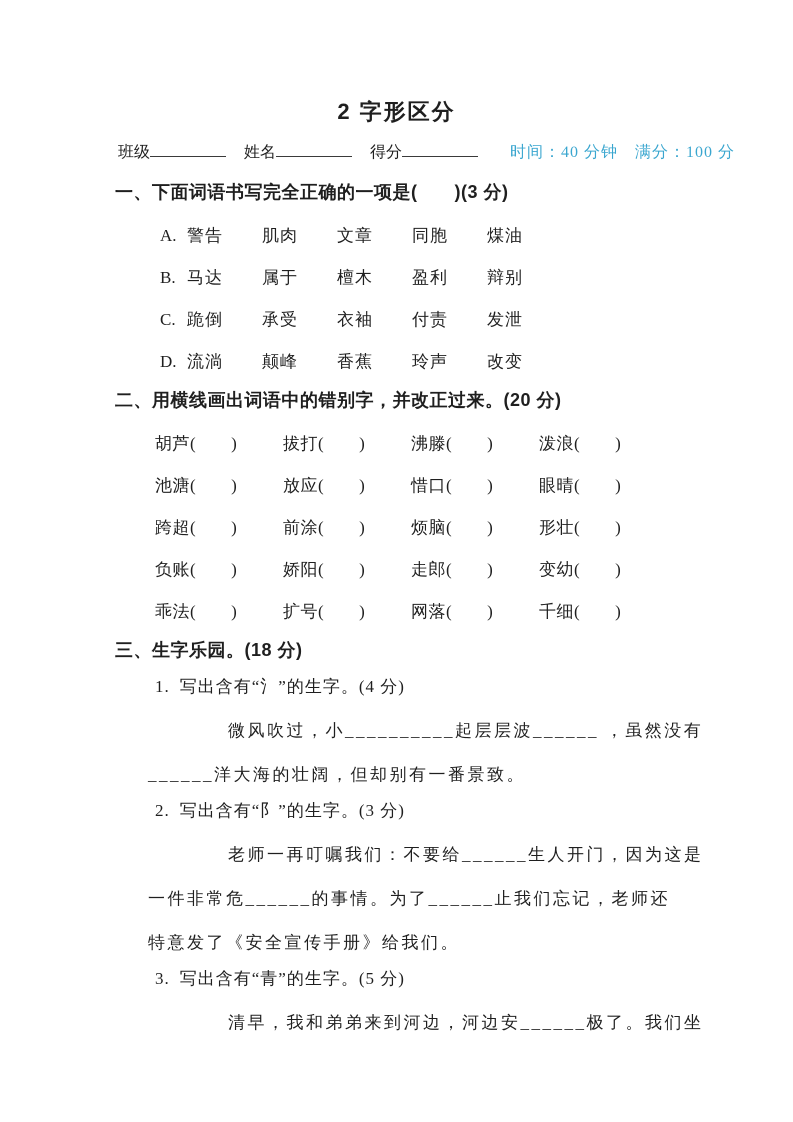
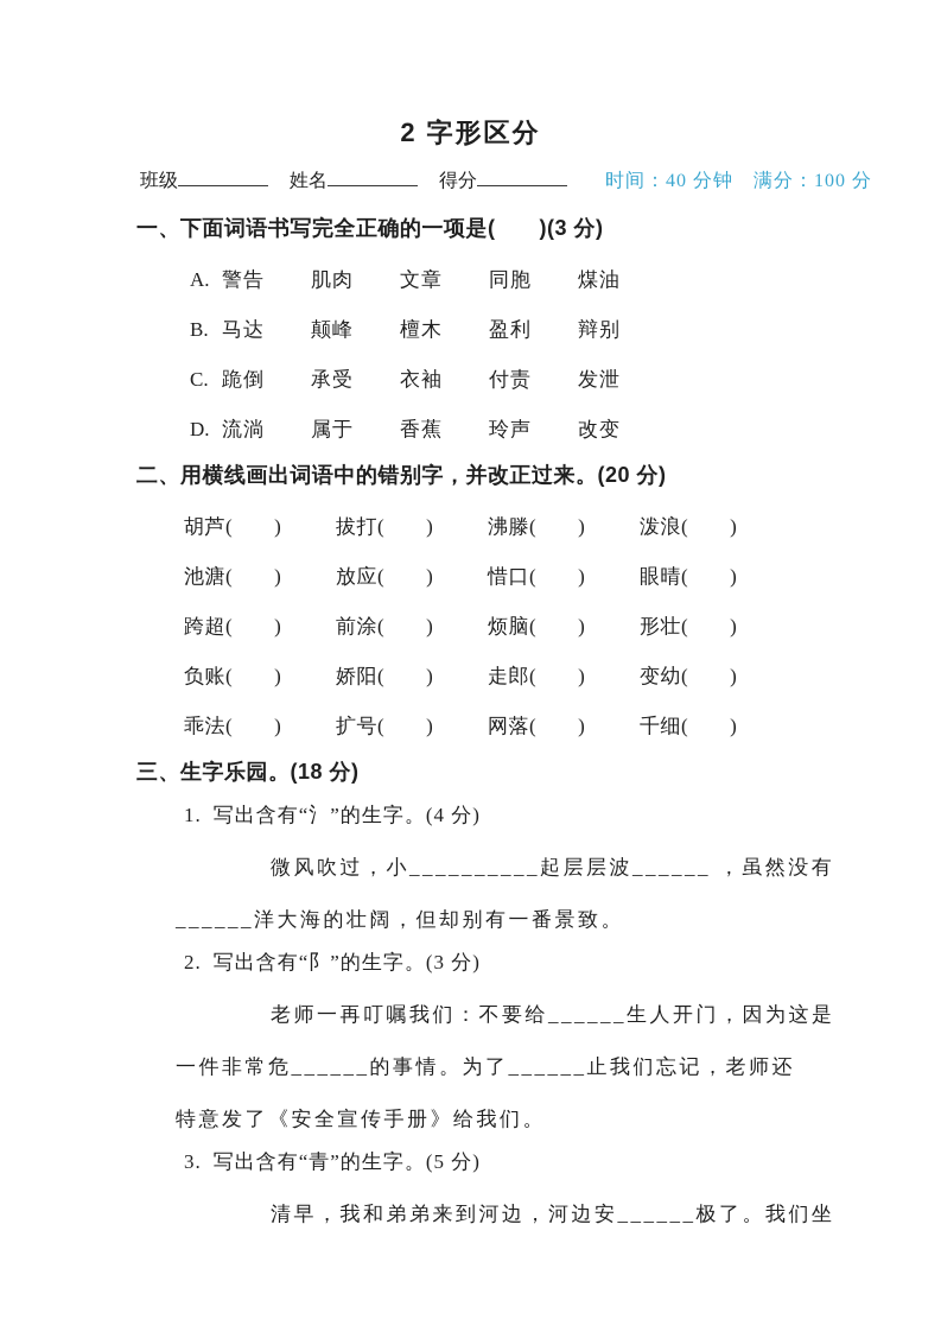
  2 字形区分
  班级
  姓名
  得分
  时间：40 分钟 满分：100 分
  一、下面词语书写完全正确的一项是( )(3 分)
  A.
  警告
  肌肉
  文章
  同胞
  煤油
  B.
  马达
- 属于
+ 颠峰
  檀木
  盈利
  辩别
  C.
  跪倒
  承受
  衣袖
  付责
  发泄
  D.
  流淌
- 颠峰
+ 属于
  香蕉
  玲声
  改变
  二、用横线画出词语中的错别字，并改正过来。(20 分)
  胡芦( )
  拔打( )
  沸滕( )
  泼浪( )
  池溏( )
  放应( )
  惜口( )
  眼晴( )
  跨超( )
  前涂( )
  烦脑( )
  形壮( )
  负账( )
  娇阳( )
  走郎( )
  变幼( )
  乖法( )
  扩号( )
  网落( )
  千细( )
  三、生字乐园。(18 分)
  1.
  写出含有“氵”的生字。(4 分)
  微风吹过，小__________起层层波______ ，虽然没有
  ______洋大海的壮阔，但却别有一番景致。
  2.
  写出含有“阝”的生字。(3 分)
  老师一再叮嘱我们：不要给______生人开门，因为这是
  一件非常危______的事情。为了______止我们忘记，老师还
  特意发了《安全宣传手册》给我们。
  3.
  写出含有“青”的生字。(5 分)
  清早，我和弟弟来到河边，河边安______极了。我们坐
